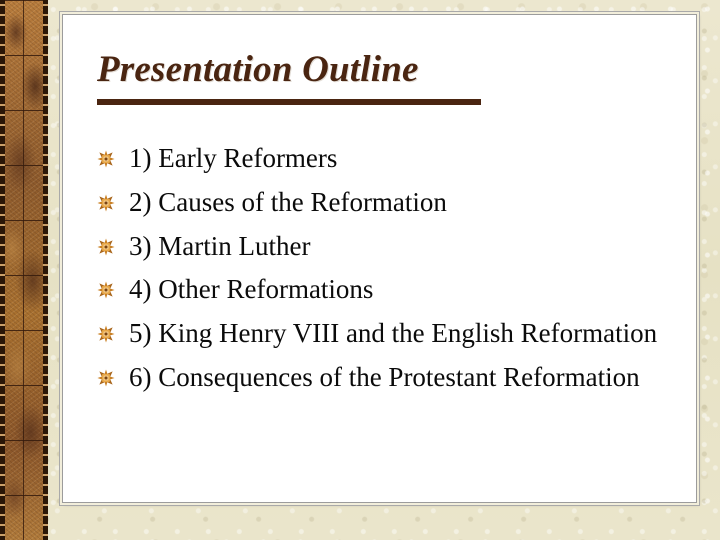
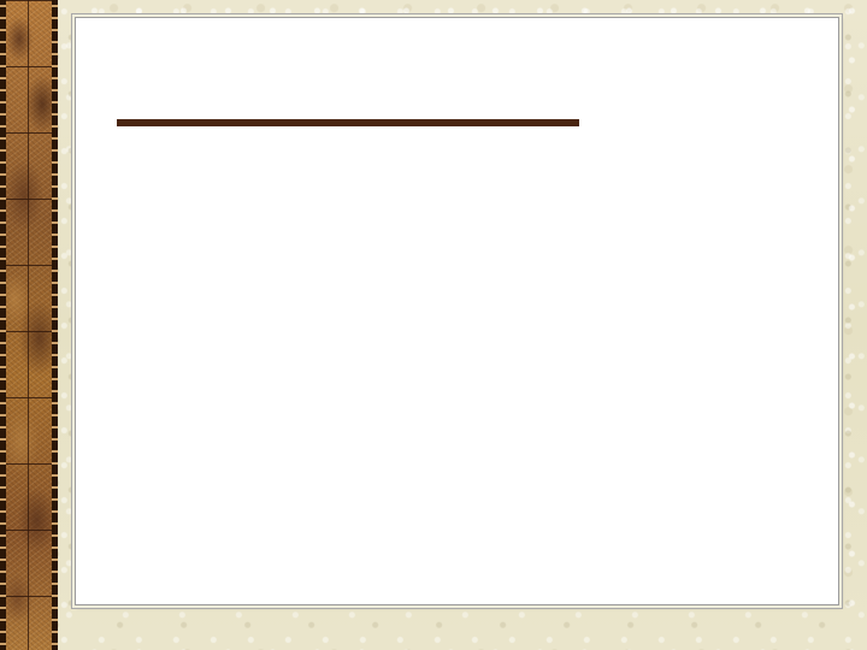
- Presentation Outline
- 1) Early Reformers
- 2) Causes of the Reformation
- 3) Martin Luther
- 4) Other Reformations
- 5) King Henry VIII and the English Reformation
- 6) Consequences of the Protestant Reformation
